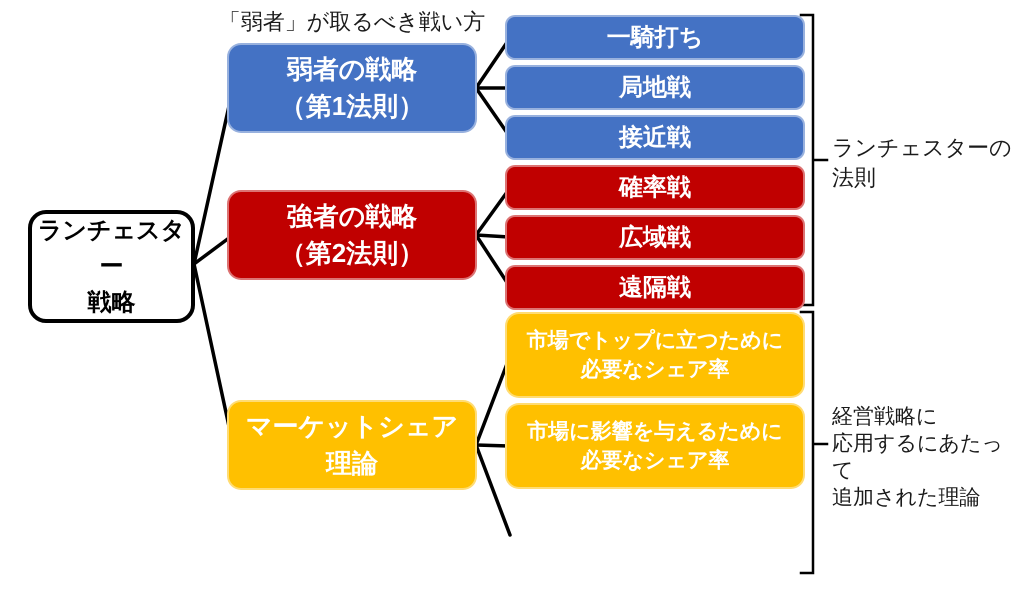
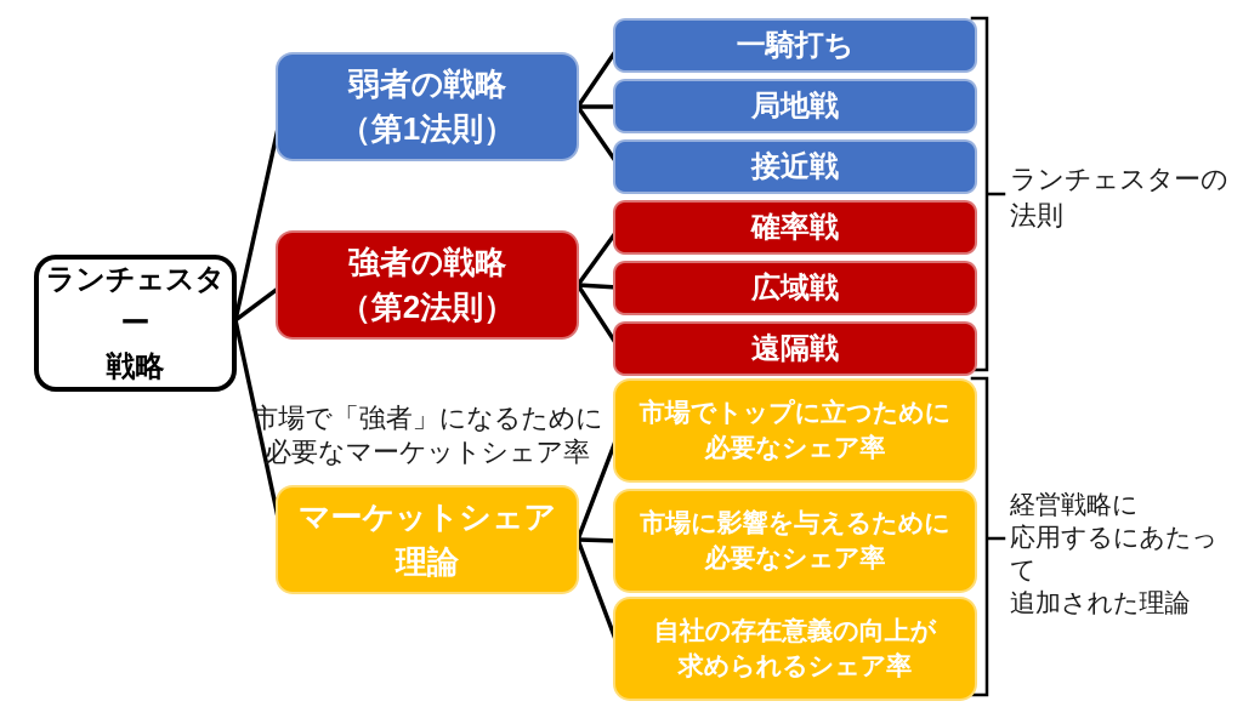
  ランチェスター
  戦略
- 「弱者」が取るべき戦い方
  弱者の戦略
  （第1法則）
  一騎打ち
  局地戦
  接近戦
  強者の戦略
  （第2法則）
  確率戦
  広域戦
  遠隔戦
+ 市場で「強者」になるために
+ 必要なマーケットシェア率
  マーケットシェア
  理論
  市場でトップに立つために
  必要なシェア率
  市場に影響を与えるために
  必要なシェア率
+ 自社の存在意義の向上が
+ 求められるシェア率
  ランチェスターの
  法則
  経営戦略に
  応用するにあたって
  追加された理論
